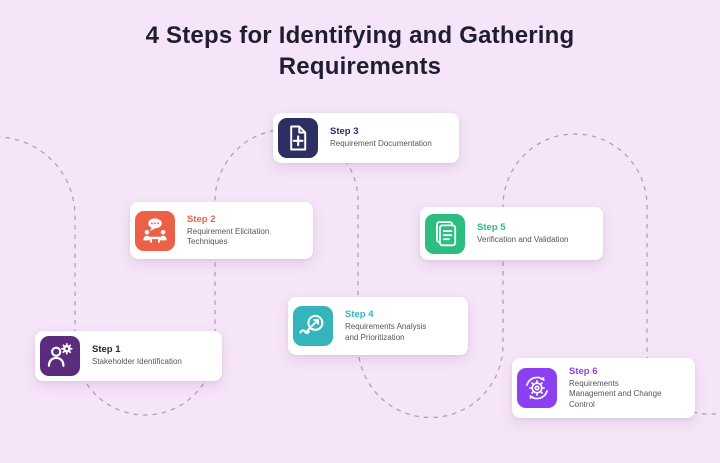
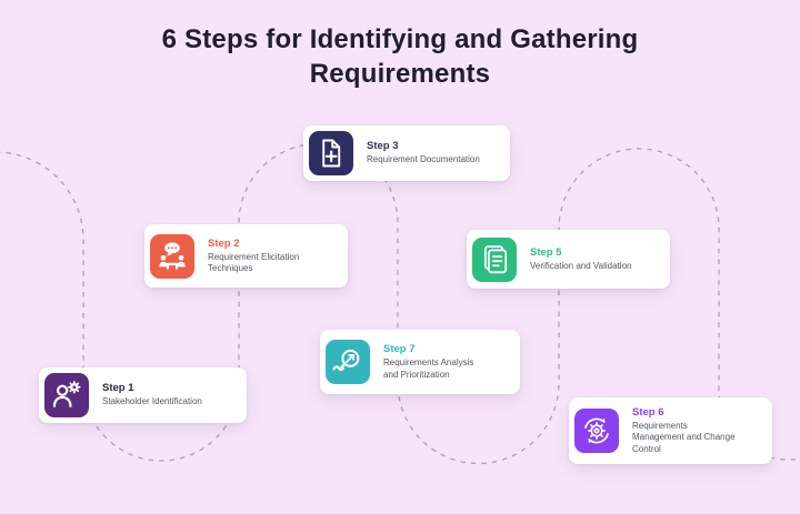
- 4 Steps for Identifying and Gathering Requirements
+ 6 Steps for Identifying and Gathering Requirements
  Step 1
  Stakeholder Identification
  Step 2
  Requirement Elicitation Techniques
  Step 3
  Requirement Documentation
- Step 4
+ Step 7
  Requirements Analysis and Prioritization
  Step 5
  Verification and Validation
  Step 6
  Requirements Management and Change Control
